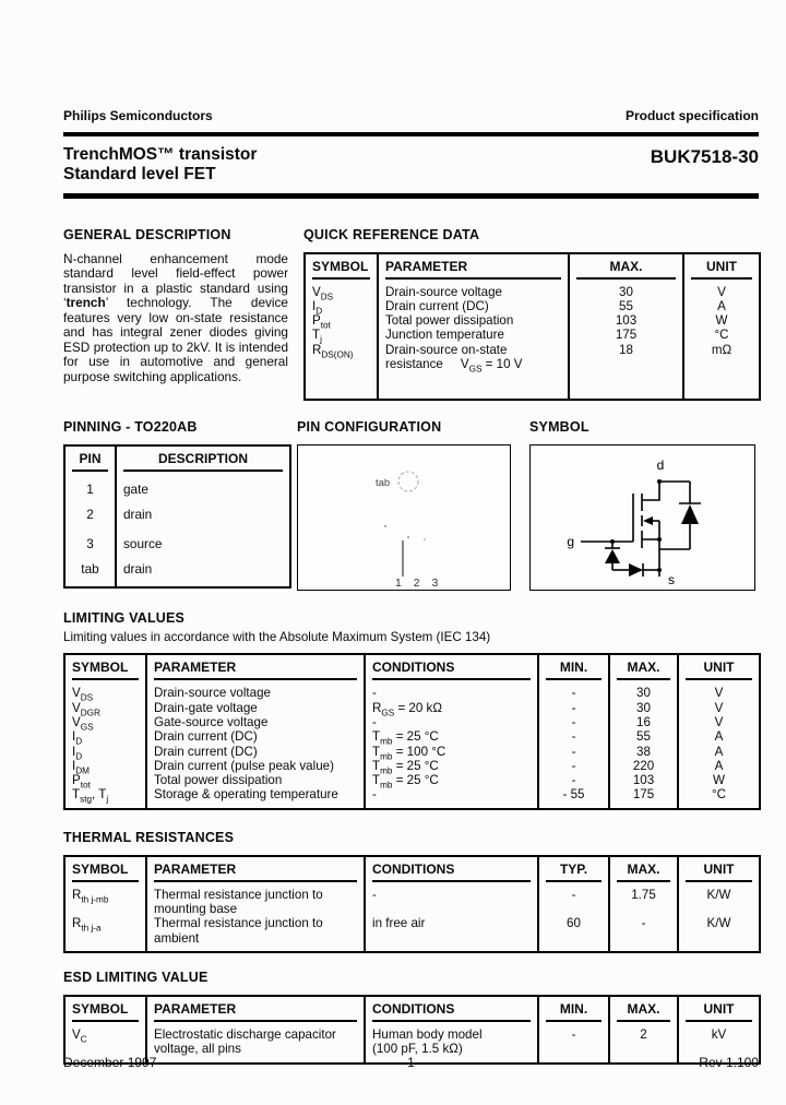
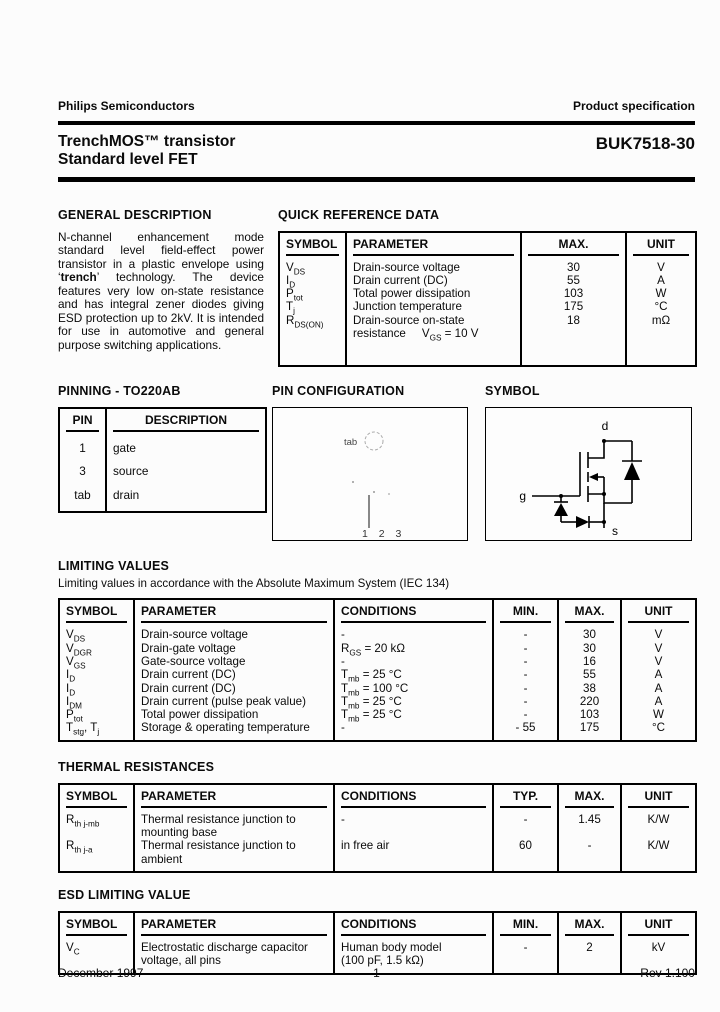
  Philips Semiconductors
  Product specification
  TrenchMOS™ transistor
  Standard level FET
  BUK7518-30
  GENERAL DESCRIPTION
- N-channel enhancement mode standard level field-effect power transistor in a plastic standard using ‘trench’ technology. The device features very low on-state resistance and has integral zener diodes giving ESD protection up to 2kV. It is intended for use in automotive and general purpose switching applications.
+ N-channel enhancement mode standard level field-effect power transistor in a plastic envelope using ‘trench’ technology. The device features very low on-state resistance and has integral zener diodes giving ESD protection up to 2kV. It is intended for use in automotive and general purpose switching applications.
  QUICK REFERENCE DATA
  SYMBOL	PARAMETER	MAX.	UNIT
  VDS	Drain-source voltage	30	V
  ID	Drain current (DC)	55	A
  Ptot	Total power dissipation	103	W
  Tj	Junction temperature	175	°C
  RDS(ON)	Drain-source on-state resistance VGS = 10 V	18	mΩ
  PINNING - TO220AB
  PIN	DESCRIPTION
  1	gate
- 2	drain
  3	source
  tab	drain
  PIN CONFIGURATION
  tab
  1 2 3
  SYMBOL
  d
  g
  s
  LIMITING VALUES
  Limiting values in accordance with the Absolute Maximum System (IEC 134)
  SYMBOL	PARAMETER	CONDITIONS	MIN.	MAX.	UNIT
  VDS	Drain-source voltage	-	-	30	V
  VDGR	Drain-gate voltage	RGS = 20 kΩ	-	30	V
  VGS	Gate-source voltage	-	-	16	V
  ID	Drain current (DC)	Tmb = 25 °C	-	55	A
  ID	Drain current (DC)	Tmb = 100 °C	-	38	A
  IDM	Drain current (pulse peak value)	Tmb = 25 °C	-	220	A
  Ptot	Total power dissipation	Tmb = 25 °C	-	103	W
  Tstg, Tj	Storage & operating temperature	-	- 55	175	°C
  THERMAL RESISTANCES
  SYMBOL	PARAMETER	CONDITIONS	TYP.	MAX.	UNIT
- Rth j-mb	Thermal resistance junction to mounting base	-	-	1.75	K/W
+ Rth j-mb	Thermal resistance junction to mounting base	-	-	1.45	K/W
  Rth j-a	Thermal resistance junction to ambient	in free air	60	-	K/W
  ESD LIMITING VALUE
  SYMBOL	PARAMETER	CONDITIONS	MIN.	MAX.	UNIT
  VC	Electrostatic discharge capacitor voltage, all pins	Human body model (100 pF, 1.5 kΩ)	-	2	kV
  December 1997
  1
  Rev 1.100
